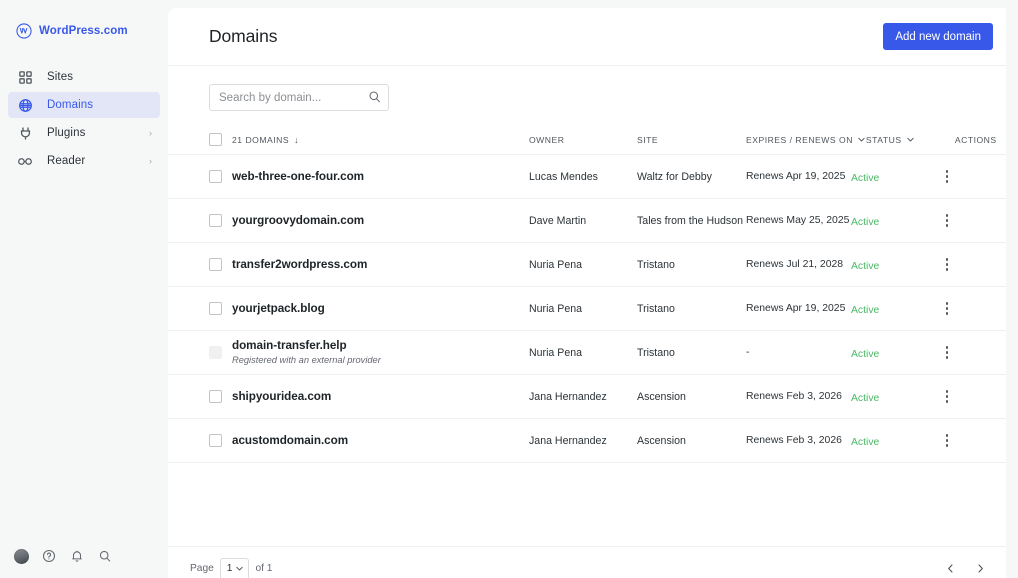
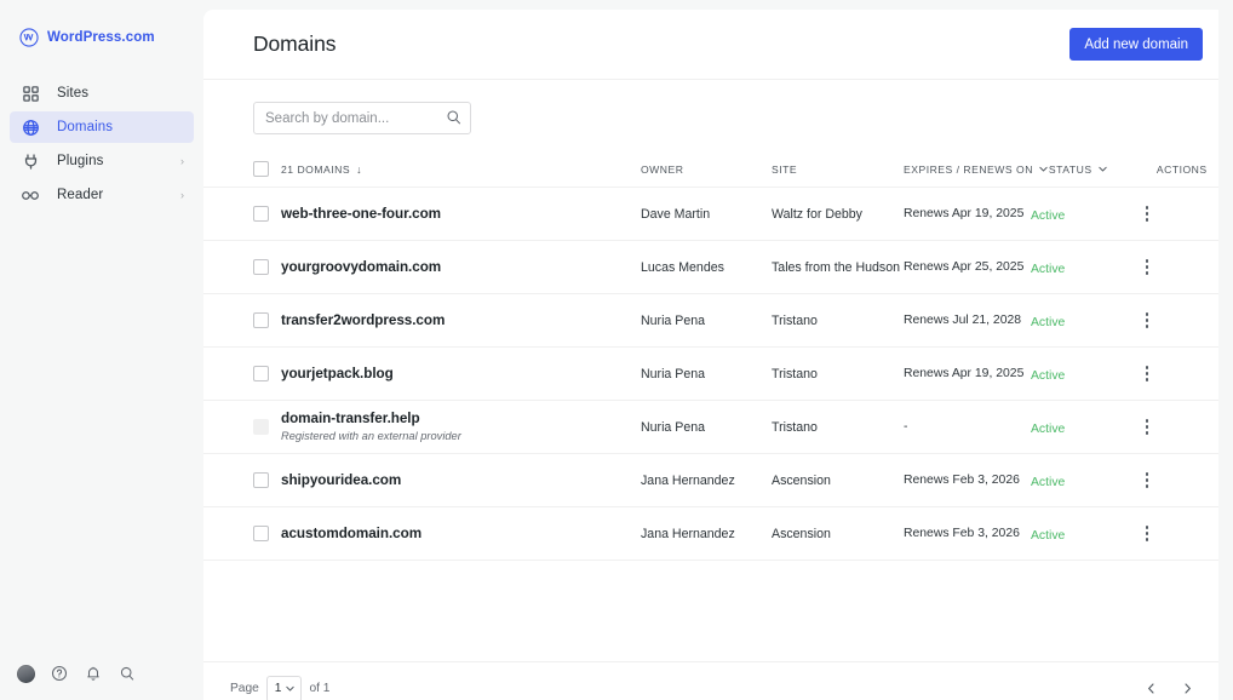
  WordPress.com
  Sites
  Domains
  Plugins
  ›
  Reader
  ›
  Domains
  Add new domain
  Search by domain...
  21 DOMAINS
  ↓
  OWNER
  SITE
  EXPIRES / RENEWS ON
  STATUS
  ACTIONS
  web-three-one-four.com
- Lucas Mendes
+ Dave Martin
  Waltz for Debby
  Renews Apr 19, 2025
  Active
  yourgroovydomain.com
- Dave Martin
+ Lucas Mendes
  Tales from the Hudson
- Renews May 25, 2025
+ Renews Apr 25, 2025
  Active
  transfer2wordpress.com
  Nuria Pena
  Tristano
  Renews Jul 21, 2028
  Active
  yourjetpack.blog
  Nuria Pena
  Tristano
  Renews Apr 19, 2025
  Active
  domain-transfer.help
  Registered with an external provider
  Nuria Pena
  Tristano
  -
  Active
  shipyouridea.com
  Jana Hernandez
  Ascension
  Renews Feb 3, 2026
  Active
  acustomdomain.com
  Jana Hernandez
  Ascension
  Renews Feb 3, 2026
  Active
  Page
  1
  of 1
